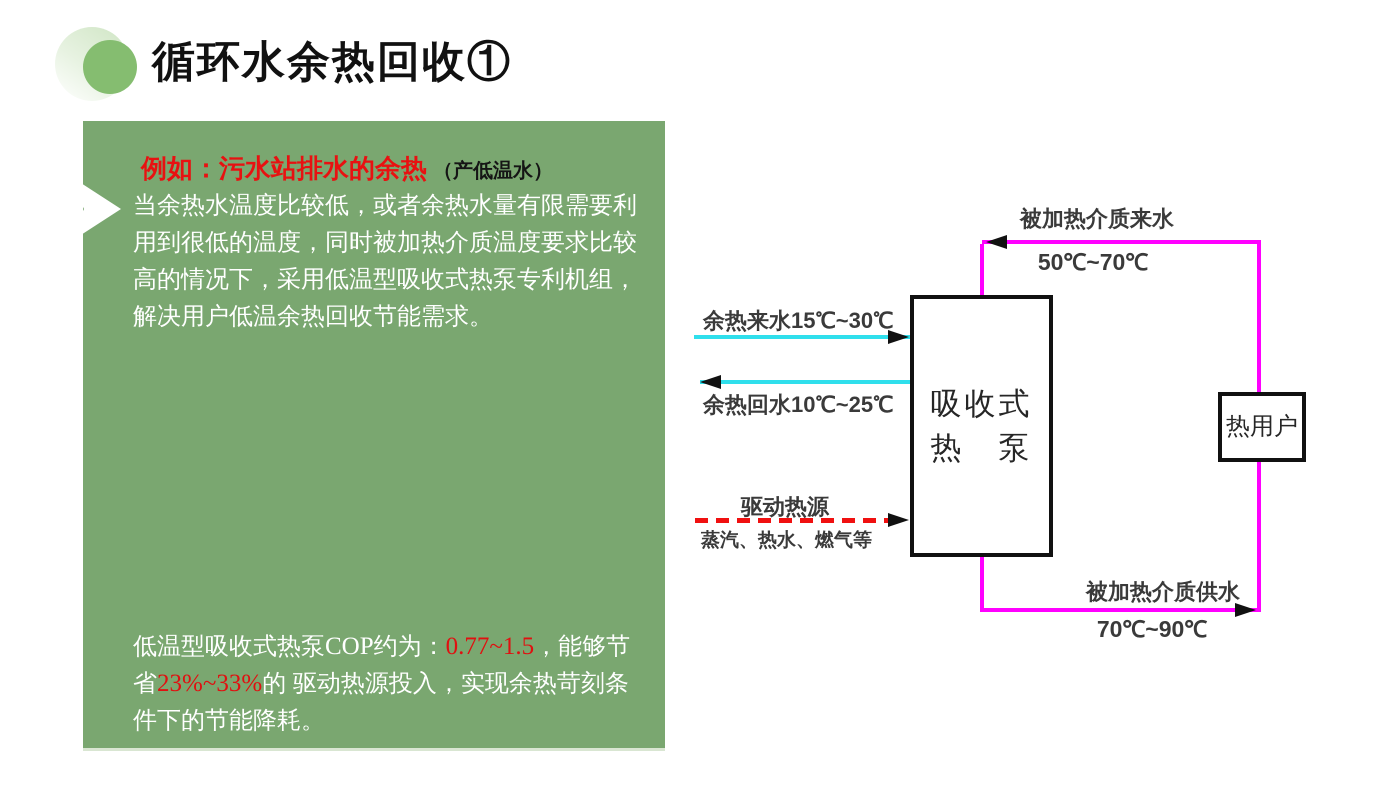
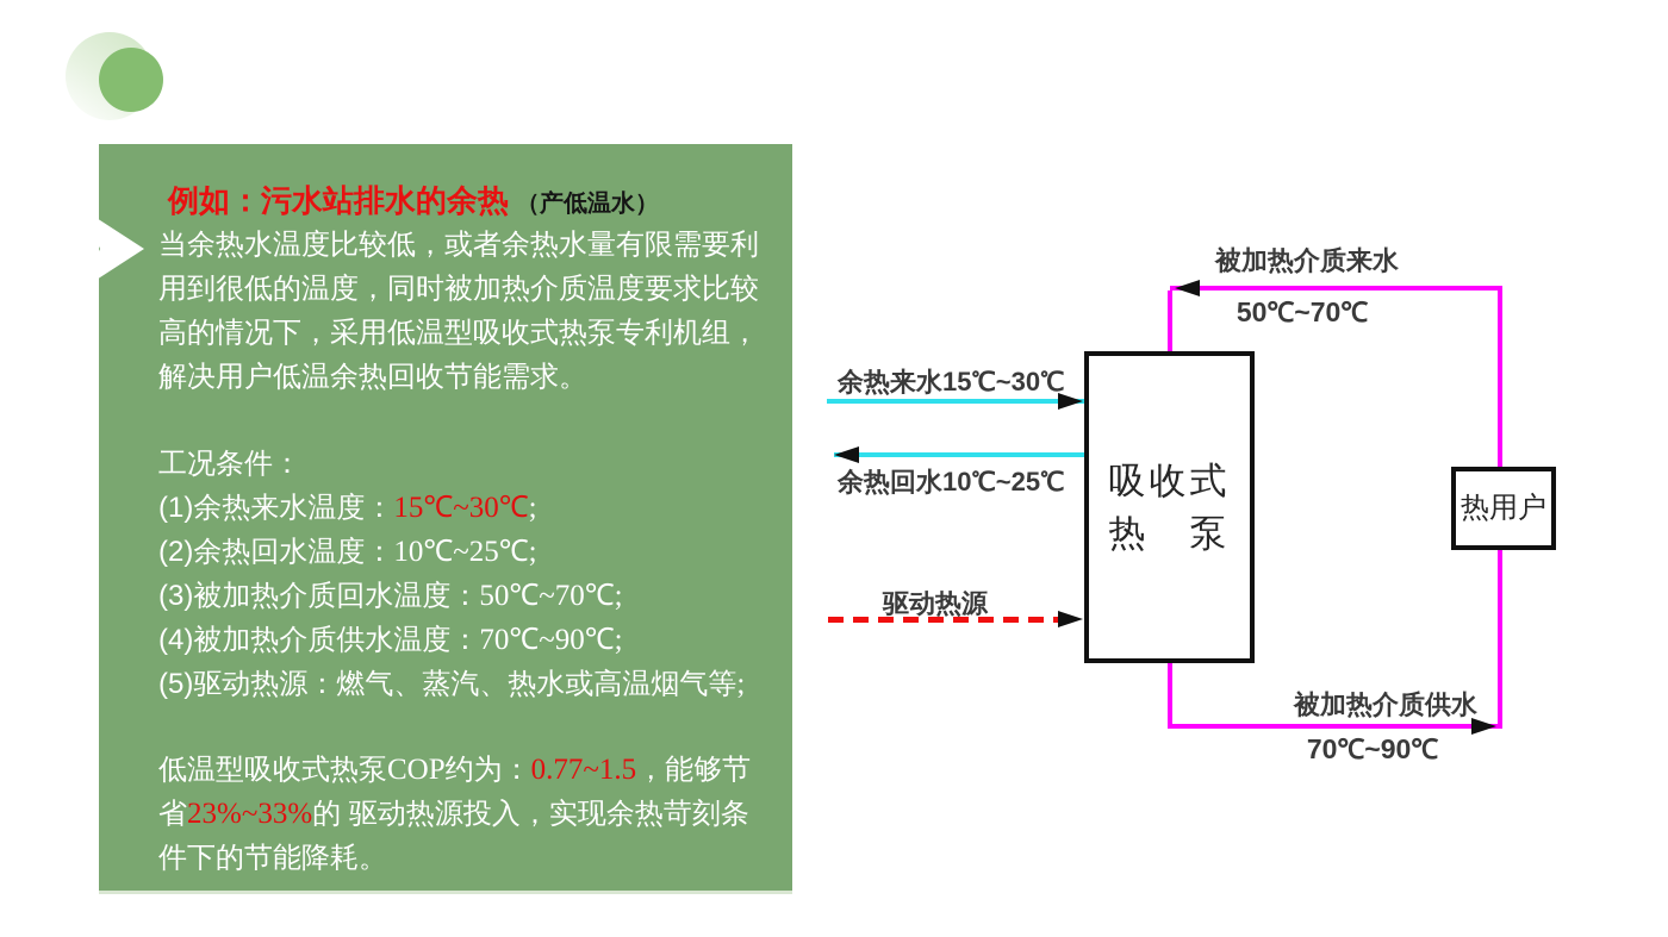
- 循环水余热回收①
  例如：污水站排水的余热 （产低温水）
  当余热水温度比较低，或者余热水量有限需要利用到很低的温度，同时被加热介质温度要求比较高的情况下，采用低温型吸收式热泵专利机组，解决用户低温余热回收节能需求。
+ 工况条件：
+ (1)余热来水温度：15℃~30℃;
+ (2)余热回水温度：10℃~25℃;
+ (3)被加热介质回水温度：50℃~70℃;
+ (4)被加热介质供水温度：70℃~90℃;
+ (5)驱动热源：燃气、蒸汽、热水或高温烟气等;
  低温型吸收式热泵COP约为：0.77~1.5，能够节省23%~33%的 驱动热源投入，实现余热苛刻条件下的节能降耗。
  吸收式
  热 泵
  热用户
  被加热介质来水
  50℃~70℃
  余热来水15℃~30℃
  余热回水10℃~25℃
  驱动热源
- 蒸汽、热水、燃气等
  被加热介质供水
  70℃~90℃
